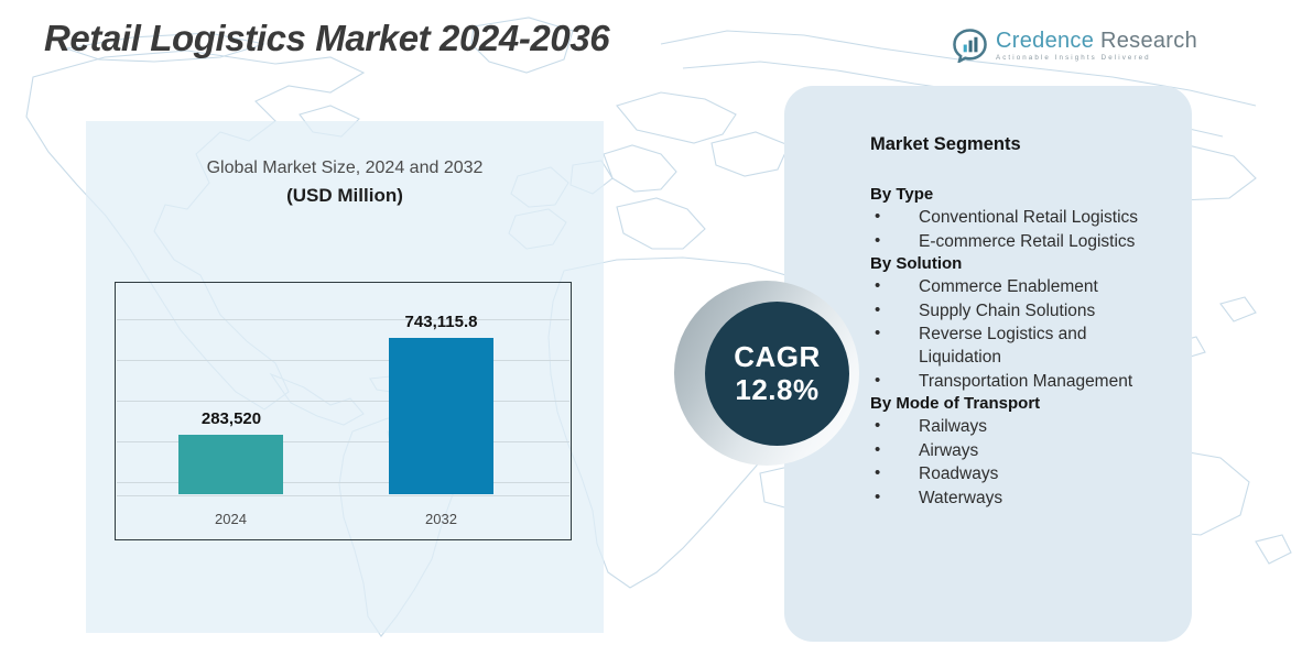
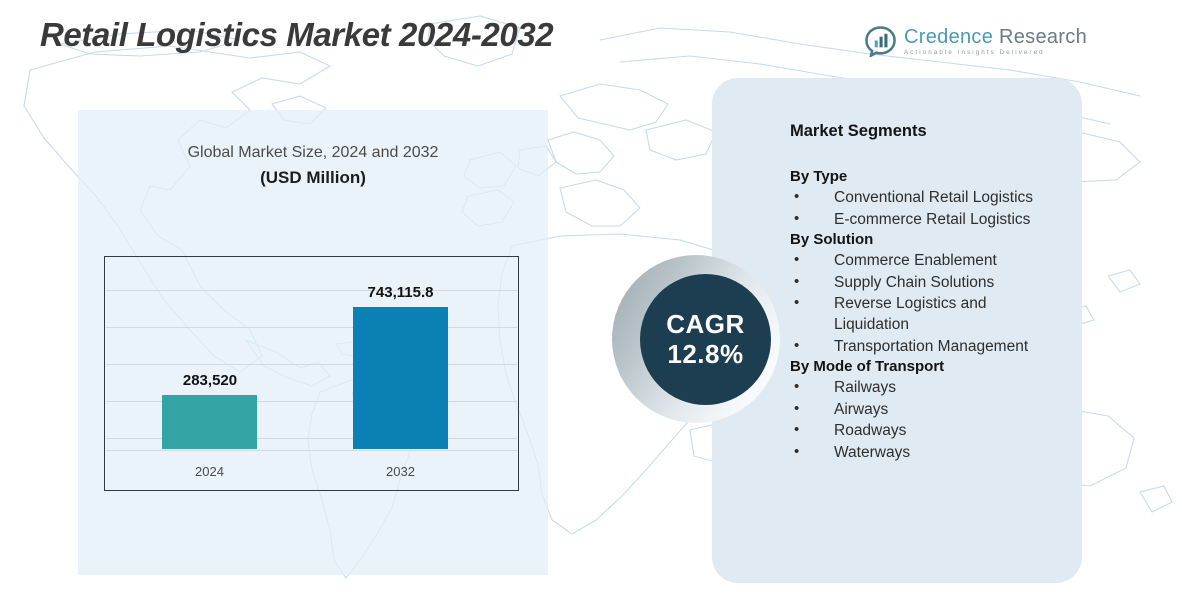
- Retail Logistics Market 2024-2036
+ Retail Logistics Market 2024-2032
  Credence Research
  Global Market Size, 2024 and 2032
  (USD Million)
  283,520
  743,115.8
  2024
  2032
  CAGR
  12.8%
  Market Segments
  By Type
  Conventional Retail Logistics
  E-commerce Retail Logistics
  By Solution
  Commerce Enablement
  Supply Chain Solutions
  Reverse Logistics and Liquidation
  Transportation Management
  By Mode of Transport
  Railways
  Airways
  Roadways
  Waterways
